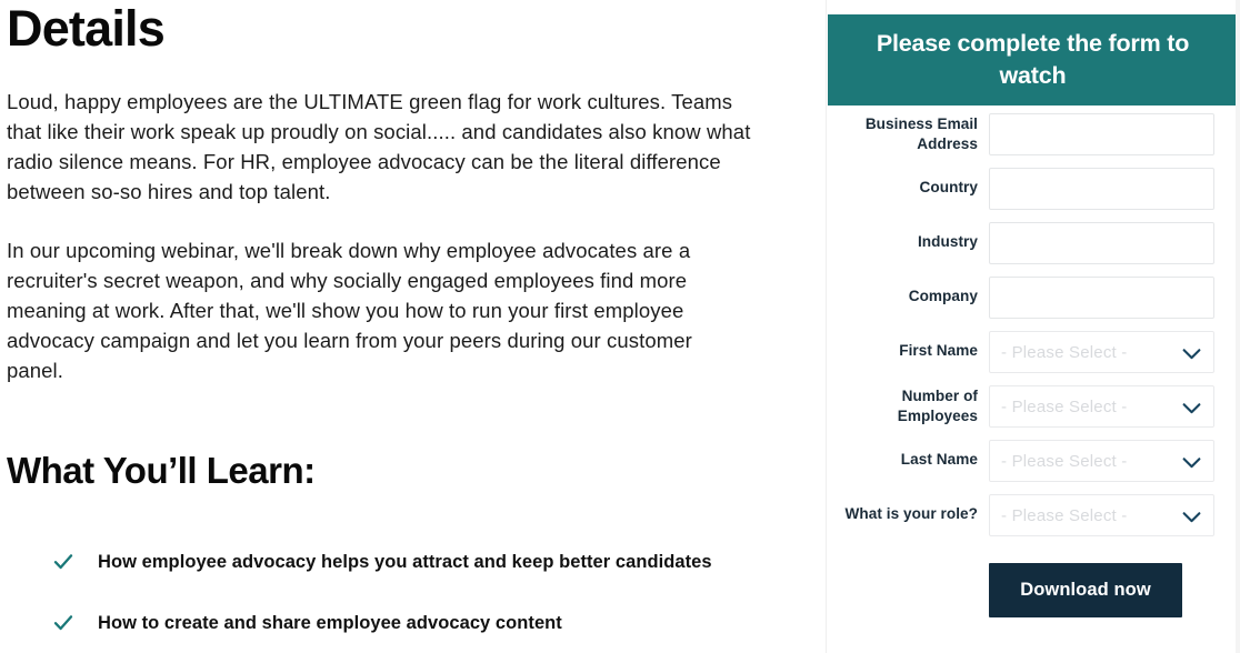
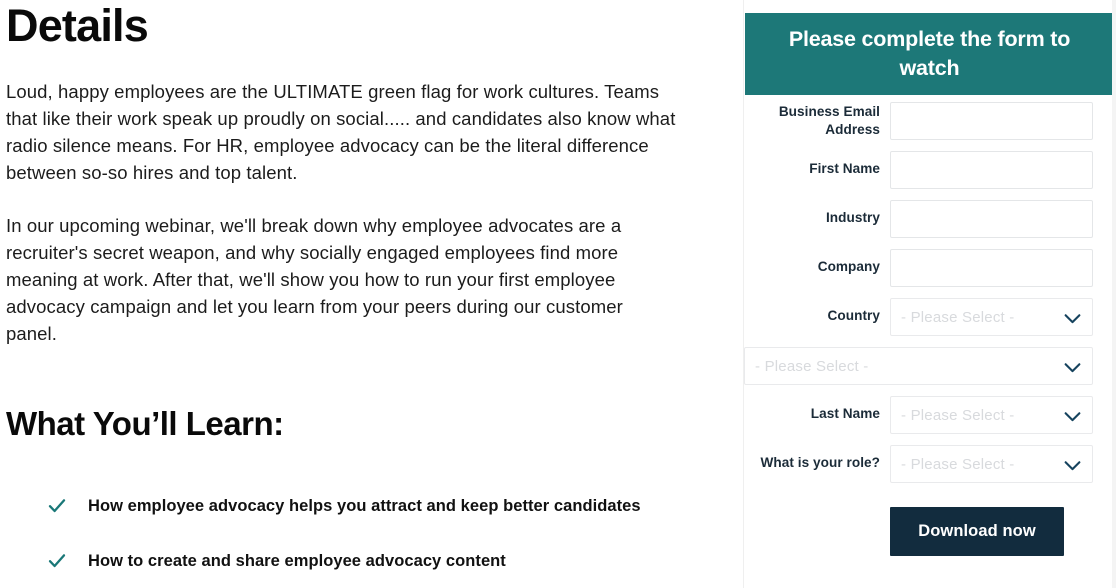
  Details
  Loud, happy employees are the ULTIMATE green flag for work cultures. Teams that like their work speak up proudly on social..... and candidates also know what radio silence means. For HR, employee advocacy can be the literal difference between so-so hires and top talent.
  In our upcoming webinar, we'll break down why employee advocates are a recruiter's secret weapon, and why socially engaged employees find more meaning at work. After that, we'll show you how to run your first employee advocacy campaign and let you learn from your peers during our customer panel.
  What You’ll Learn:
  How employee advocacy helps you attract and keep better candidates
  How to create and share employee advocacy content
  Please complete the form to watch
  Business Email Address
- Country
+ First Name
  Industry
  Company
- First Name
+ Country
  - Please Select -
- Number of Employees
  - Please Select -
  Last Name
  - Please Select -
  What is your role?
  - Please Select -
  Download now
